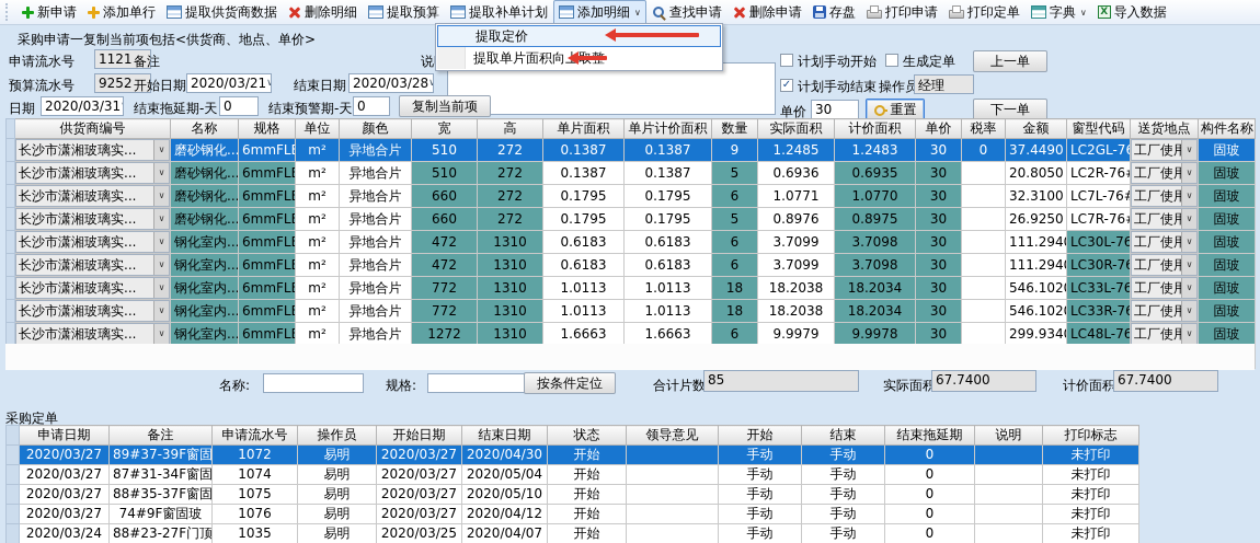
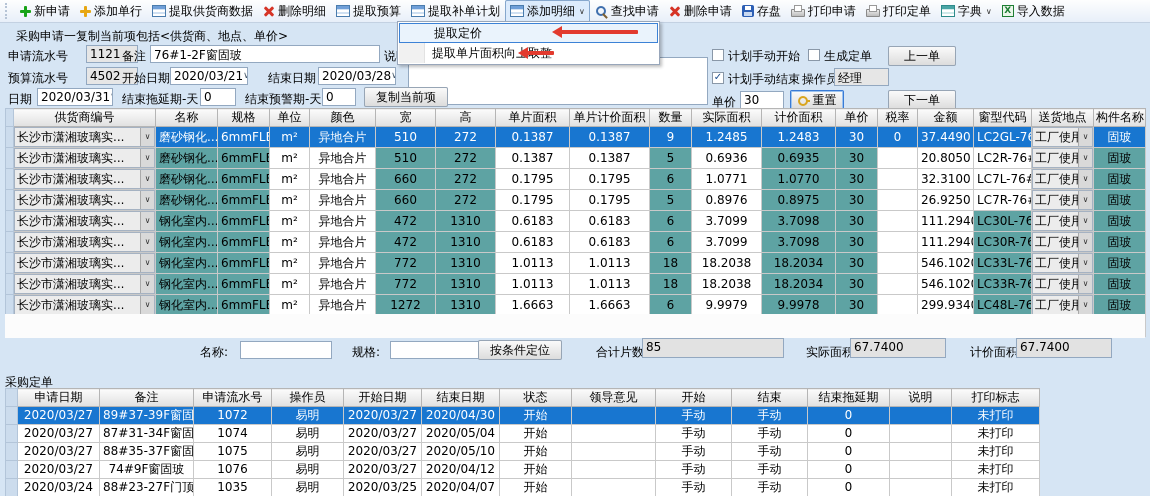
  新申请
  添加单行
  提取供货商数据
  删除明细
  提取预算
  提取补单计划
  添加明细
  ∨
  查找申请
  删除申请
  存盘
  打印申请
  打印定单
  字典
  ∨
  X
  导入数据
  采购申请一复制当前项包括<供货商、地点、单价>
  申请流水号
  1121
  备注
+ 76#1-2F窗固玻
  预算流水号
- 9252
+ 4502
  开始日期
  2020/03/21
  ∨
  结束日期
  2020/03/28
  ∨
  日期
  2020/03/31
  结束拖延期-天
  0
  结束预警期-天
  0
  复制当前项
  计划手动开始
  生成定单
  上一单
  计划手动结束
  操作员
  经理
  单价
  30
  重置
  下一单
  提取定价
  提取单片面积向
  	供货商编号	名称	规格	单位	颜色	宽	高	单片面积	单片计价面积	数量	实际面积	计价面积	单价	税率	金额	窗型代码	送货地点	构件名称
  	长沙市潇湘玻璃实... ∨	磨砂钢化...	6mmFL	m²	异地合片	510	272	0.1387	0.1387	9	1.2485	1.2483	30	0	37.4490	LC2GL-7	工厂使用∨	固玻
  	长沙市潇湘玻璃实... ∨	磨砂钢化...	6mmFLE	m²	异地合片	510	272	0.1387	0.1387	5	0.6936	0.6935	30		20.8050	LC2R-76	工厂使用∨	固玻
  	长沙市潇湘玻璃实... ∨	磨砂钢化...	6mmFLE	m²	异地合片	660	272	0.1795	0.1795	6	1.0771	1.0770	30		32.3100	LC7L-76#	工厂使用∨	固玻
  	长沙市潇湘玻璃实... ∨	磨砂钢化...	6mmFLE	m²	异地合片	660	272	0.1795	0.1795	5	0.8976	0.8975	30		26.9250	LC7R-76	工厂使用∨	固玻
  	长沙市潇湘玻璃实... ∨	钢化室内...	6mmFLE	m²	异地合片	472	1310	0.6183	0.6183	6	3.7099	3.7098	30		111.294	LC30L-76	工厂使用∨	固玻
  	长沙市潇湘玻璃实... ∨	钢化室内...	6mmFLE	m²	异地合片	472	1310	0.6183	0.6183	6	3.7099	3.7098	30		111.294	LC30R-76	工厂使用∨	固玻
  	长沙市潇湘玻璃实... ∨	钢化室内...	6mmFLE	m²	异地合片	772	1310	1.0113	1.0113	18	18.2038	18.2034	30		546.102	LC33L-76	工厂使用∨	固玻
  	长沙市潇湘玻璃实... ∨	钢化室内...	6mmFLE	m²	异地合片	772	1310	1.0113	1.0113	18	18.2038	18.2034	30		546.102	LC33R-76	工厂使用∨	固玻
  	长沙市潇湘玻璃实... ∨	钢化室内...	6mmFLE	m²	异地合片	1272	1310	1.6663	1.6663	6	9.9979	9.9978	30		299.934	LC48L-76	工厂使用∨	固玻
  名称:
  规格:
  按条件定位
  合计片数
  85
  实际面积
  67.7400
  计价面积
  67.7400
  采购定单
  	申请日期	备注	申请流水号	操作员	开始日期	结束日期	状态	领导意见	开始	结束	结束拖延期	说明	打印标志
  	2020/03/27	89#37-39F窗固	1072	易明	2020/03/27	2020/04/30	开始		手动	手动	0		未打印
  	2020/03/27	87#31-34F窗固	1074	易明	2020/03/27	2020/05/04	开始		手动	手动	0		未打印
  	2020/03/27	88#35-37F窗固	1075	易明	2020/03/27	2020/05/10	开始		手动	手动	0		未打印
  	2020/03/27	74#9F窗固玻	1076	易明	2020/03/27	2020/04/12	开始		手动	手动	0		未打印
  	2020/03/24	88#23-27F门顶	1035	易明	2020/03/25	2020/04/07	开始		手动	手动	0		未打印
